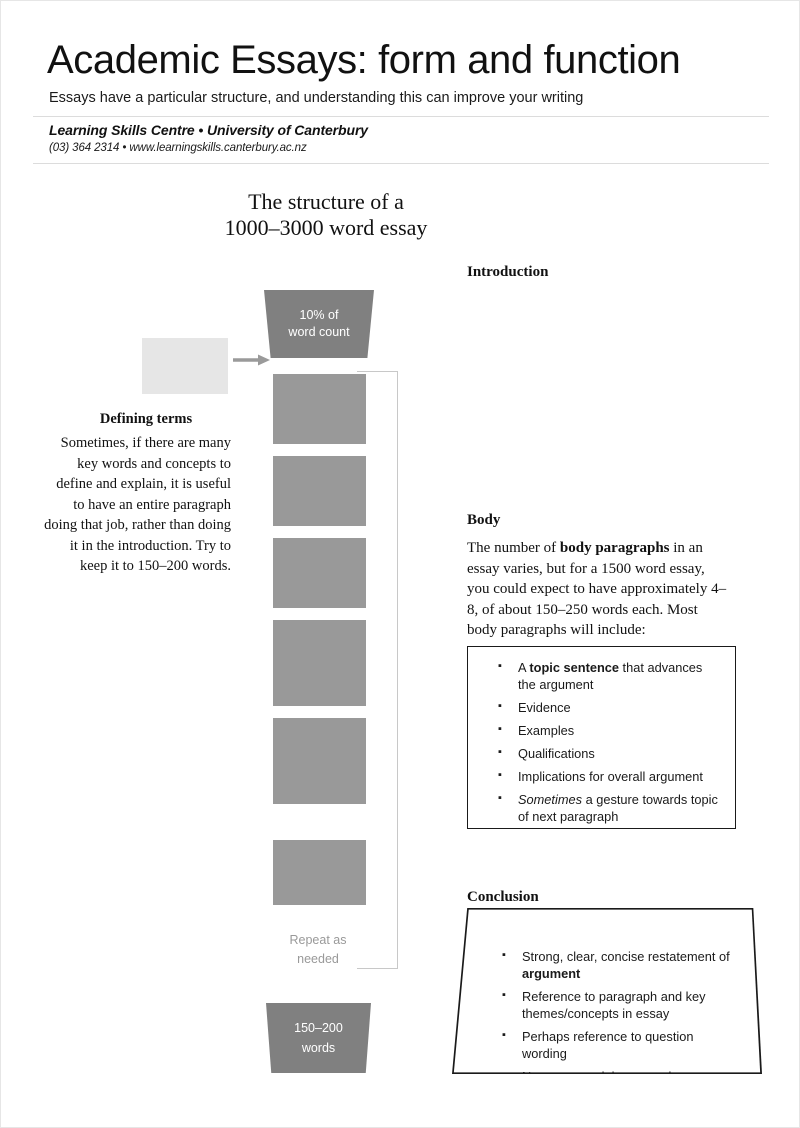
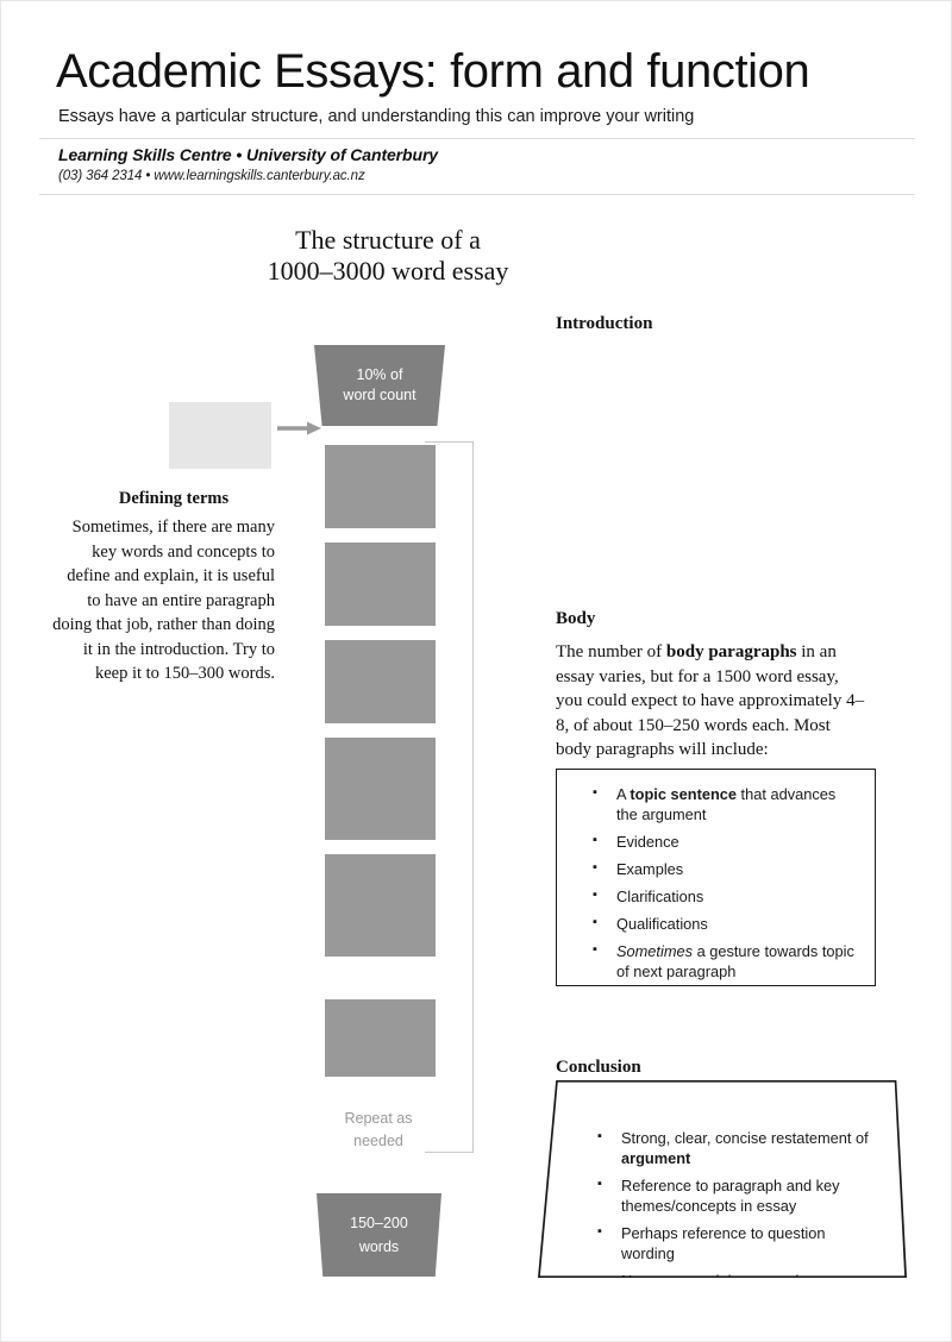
  Academic Essays: form and function
  Essays have a particular structure, and understanding this can improve your writing
  Learning Skills Centre • University of Canterbury
  (03) 364 2314 • www.learningskills.canterbury.ac.nz
  The structure of a
  1000–3000 word essay
  Defining terms
- Sometimes, if there are many key words and concepts to define and explain, it is useful to have an entire paragraph doing that job, rather than doing it in the introduction. Try to keep it to 150–200 words.
+ Sometimes, if there are many key words and concepts to define and explain, it is useful to have an entire paragraph doing that job, rather than doing it in the introduction. Try to keep it to 150–300 words.
  10% of
  word count
  Repeat as
  needed
  150–200
  words
  Introduction
  Body
  The number of body paragraphs in an essay varies, but for a 1500 word essay, you could expect to have approximately 4–8, of about 150–250 words each. Most body paragraphs will include:
  A topic sentence that advances the argument
  Evidence
  Examples
+ Clarifications
  Qualifications
- Implications for overall argument
  Sometimes a gesture towards topic of next paragraph
  Conclusion
  Strong, clear, concise restatement of argument
  Reference to paragraph and key themes/concepts in essay
  Perhaps reference to question wording
